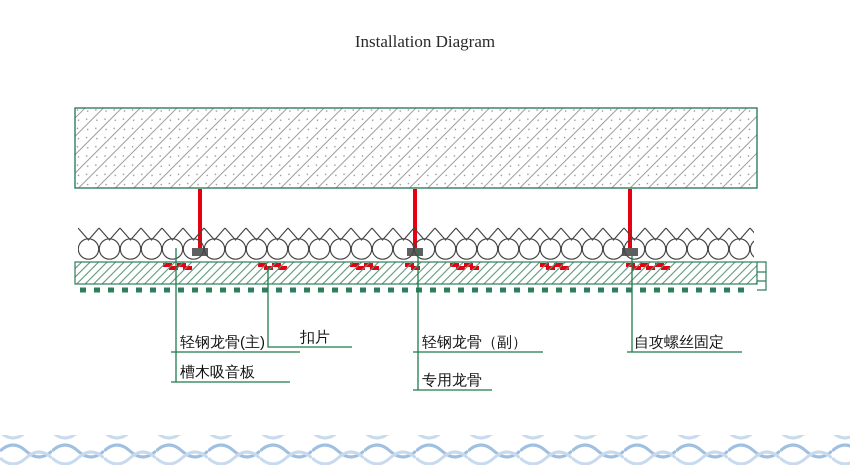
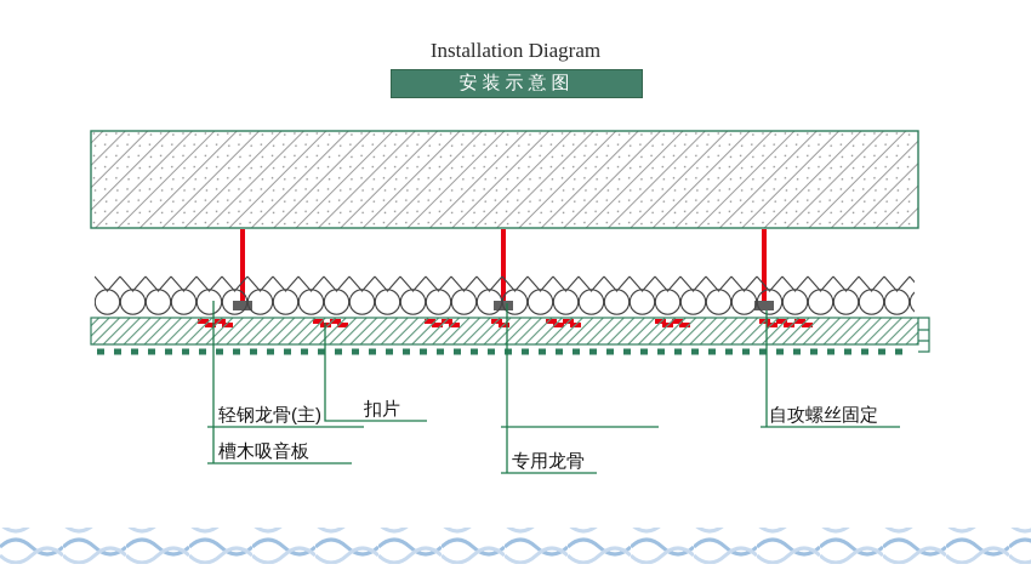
  Installation Diagram
+ 安装示意图
  轻钢龙骨(主)
  扣片
- 轻钢龙骨（副）
  自攻螺丝固定
  槽木吸音板
  专用龙骨
